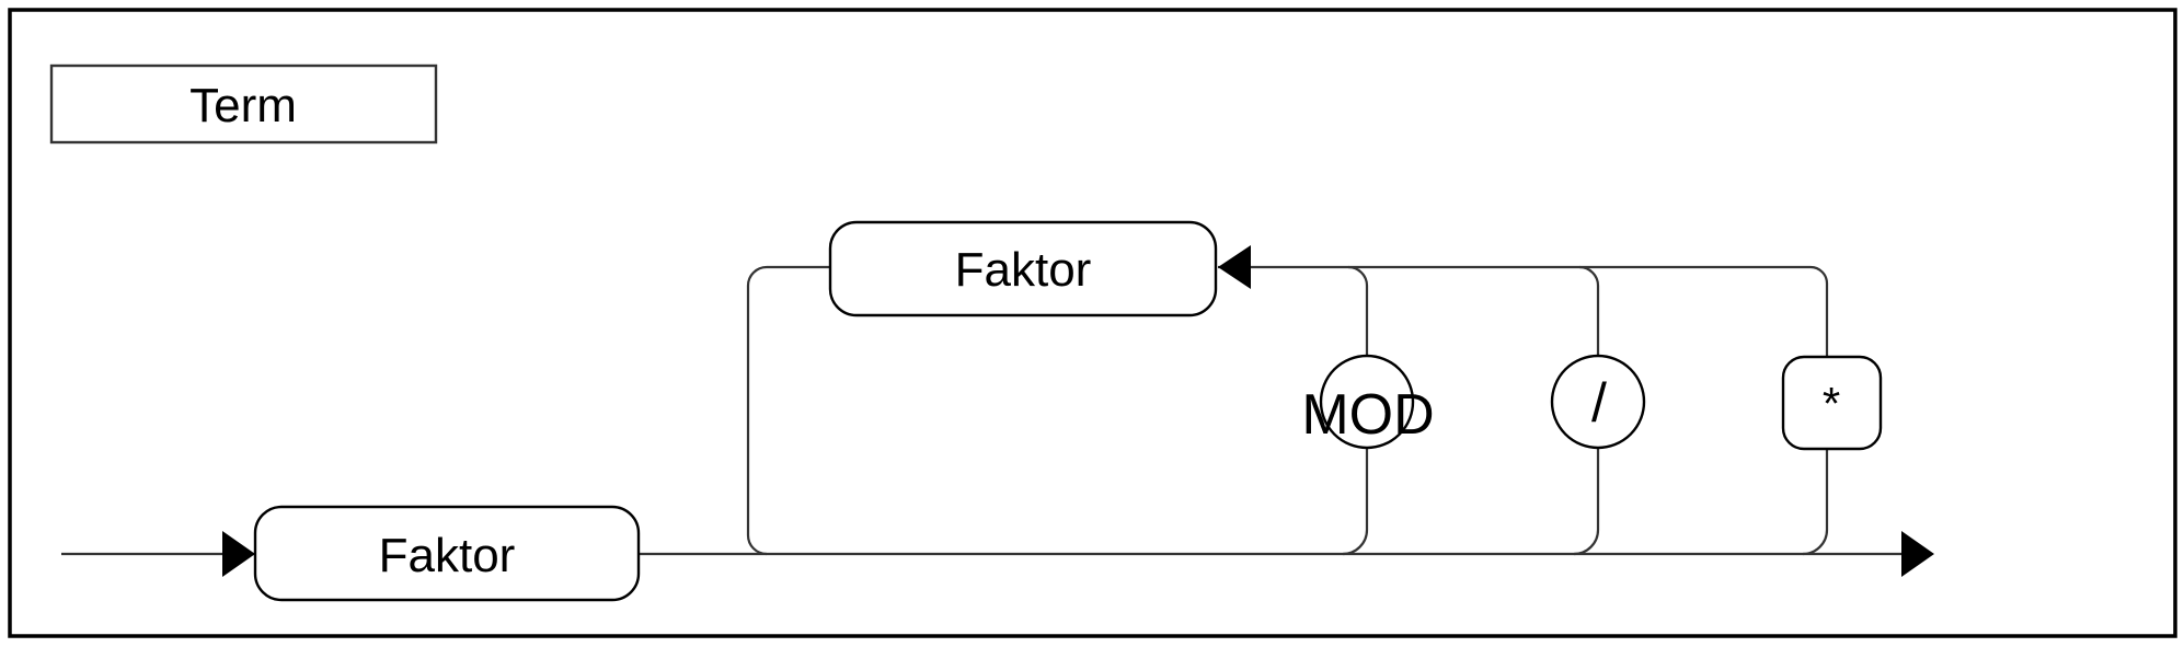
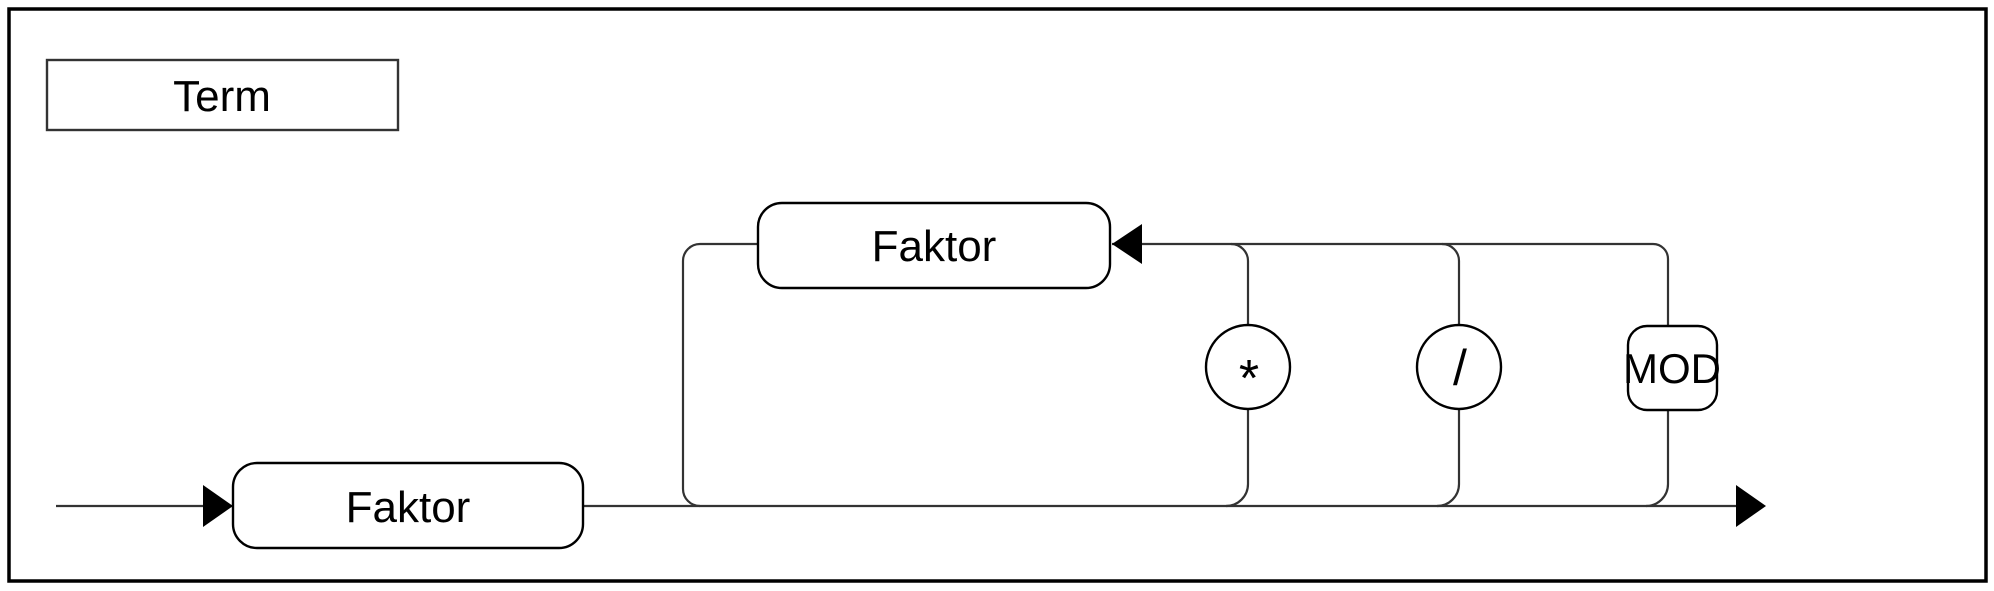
  Term
  Faktor
  Faktor
- MOD
+ *
  /
- *
+ MOD
